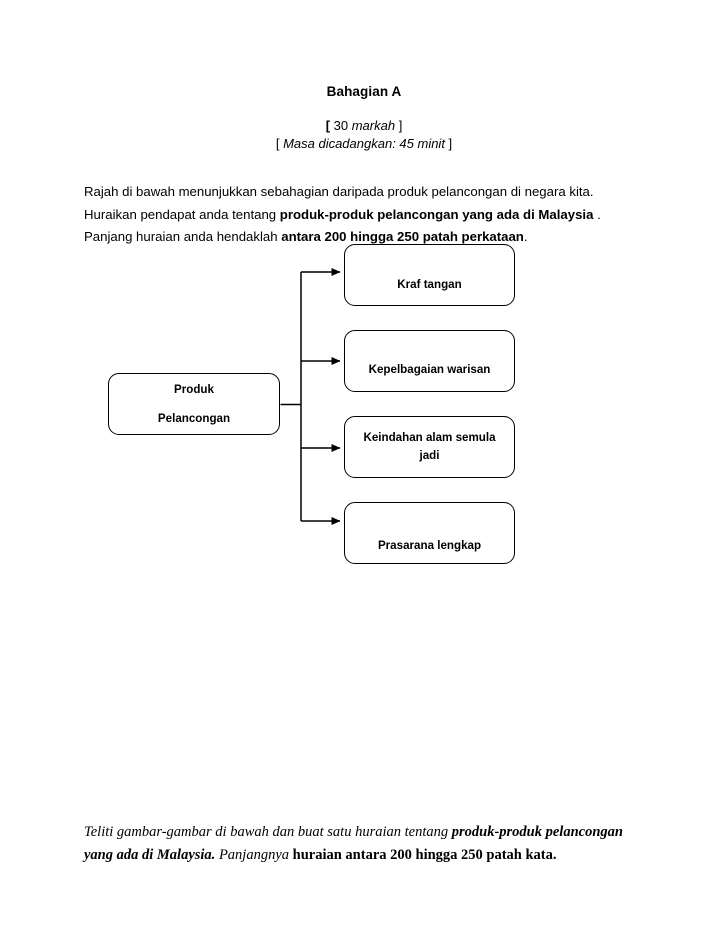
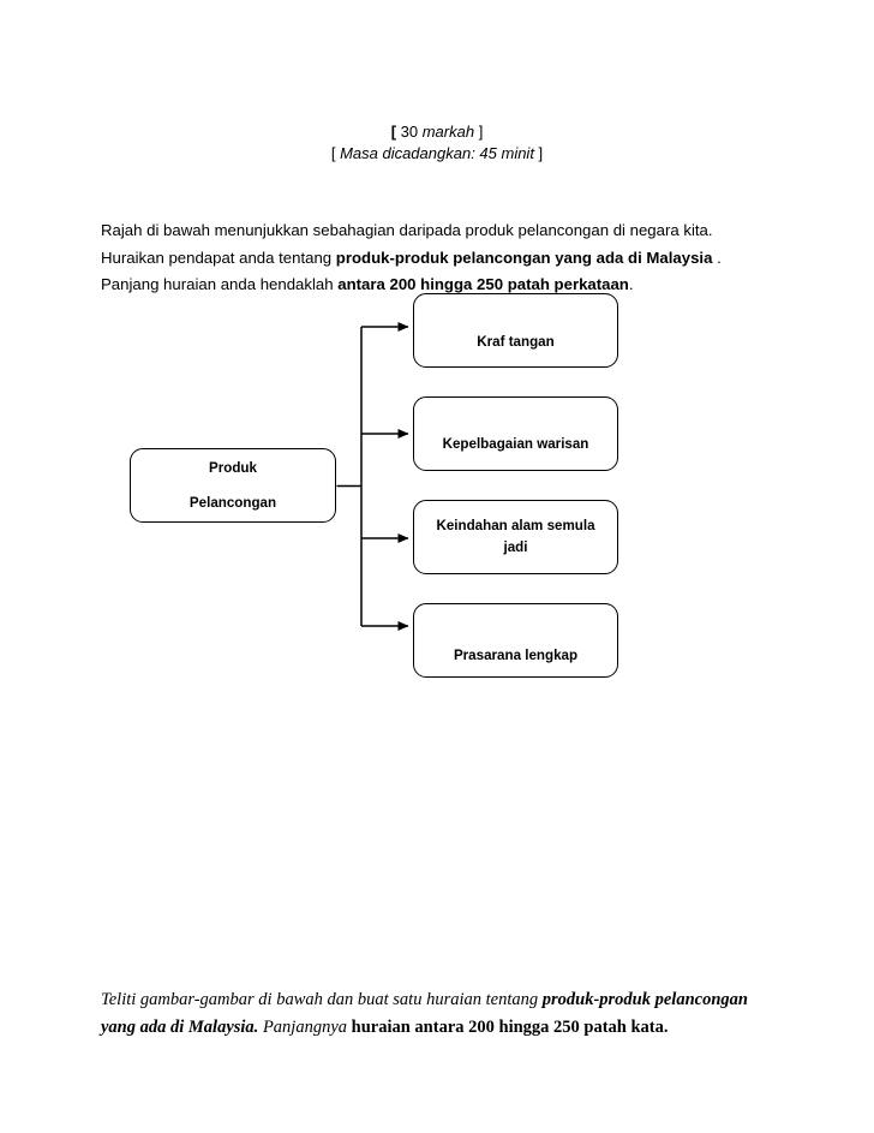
- Bahagian A
  [ 30 markah ]
  [ Masa dicadangkan: 45 minit ]
  Rajah di bawah menunjukkan sebahagian daripada produk pelancongan di negara kita. Huraikan pendapat anda tentang produk-produk pelancongan yang ada di Malaysia . Panjang huraian anda hendaklah antara 200 hingga 250 patah perkataan.
  Produk
  Pelancongan
  Kraf tangan
  Kepelbagaian warisan
  Keindahan alam semula jadi
  Prasarana lengkap
  Teliti gambar-gambar di bawah dan buat satu huraian tentang produk-produk pelancongan yang ada di Malaysia. Panjangnya huraian antara 200 hingga 250 patah kata.
